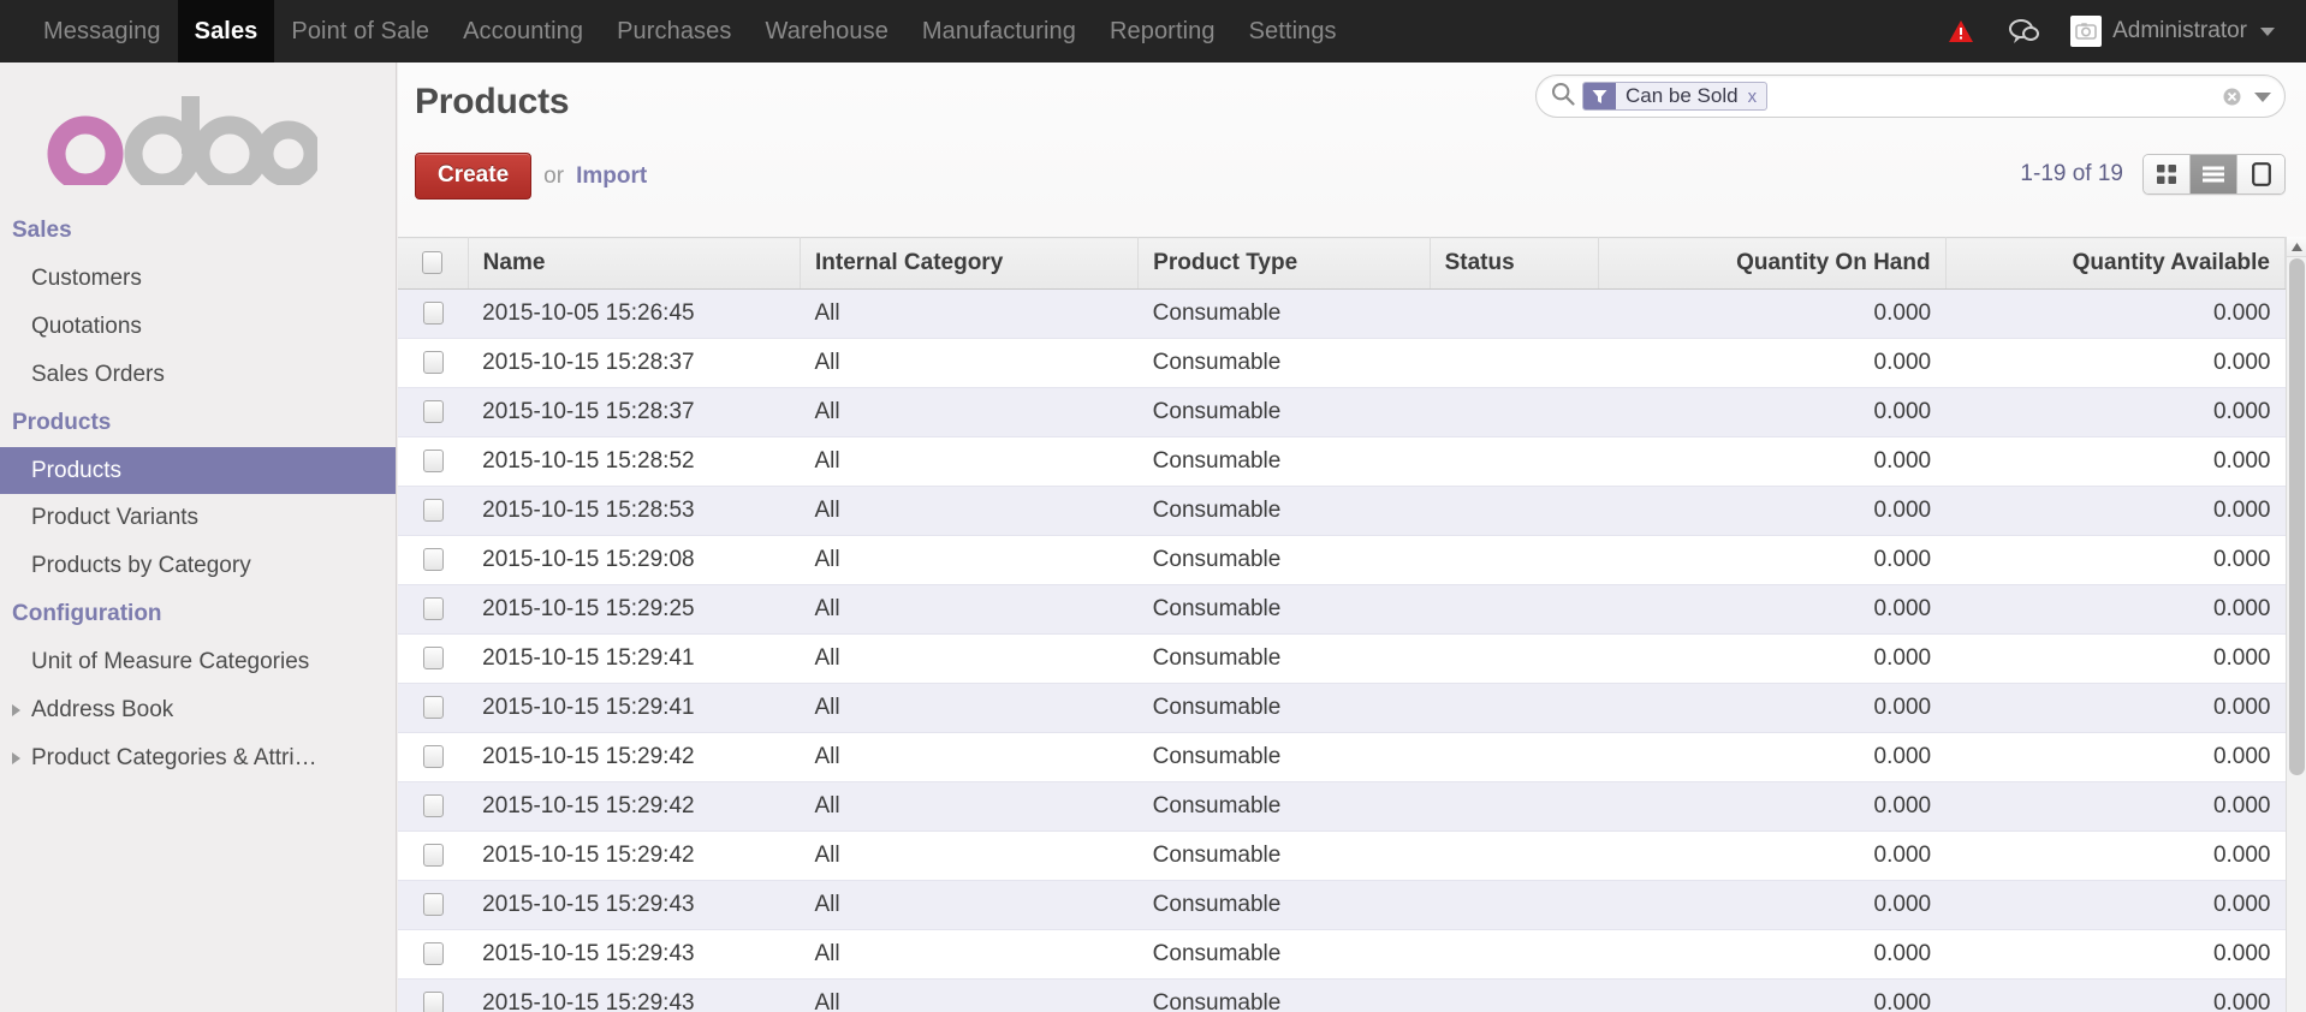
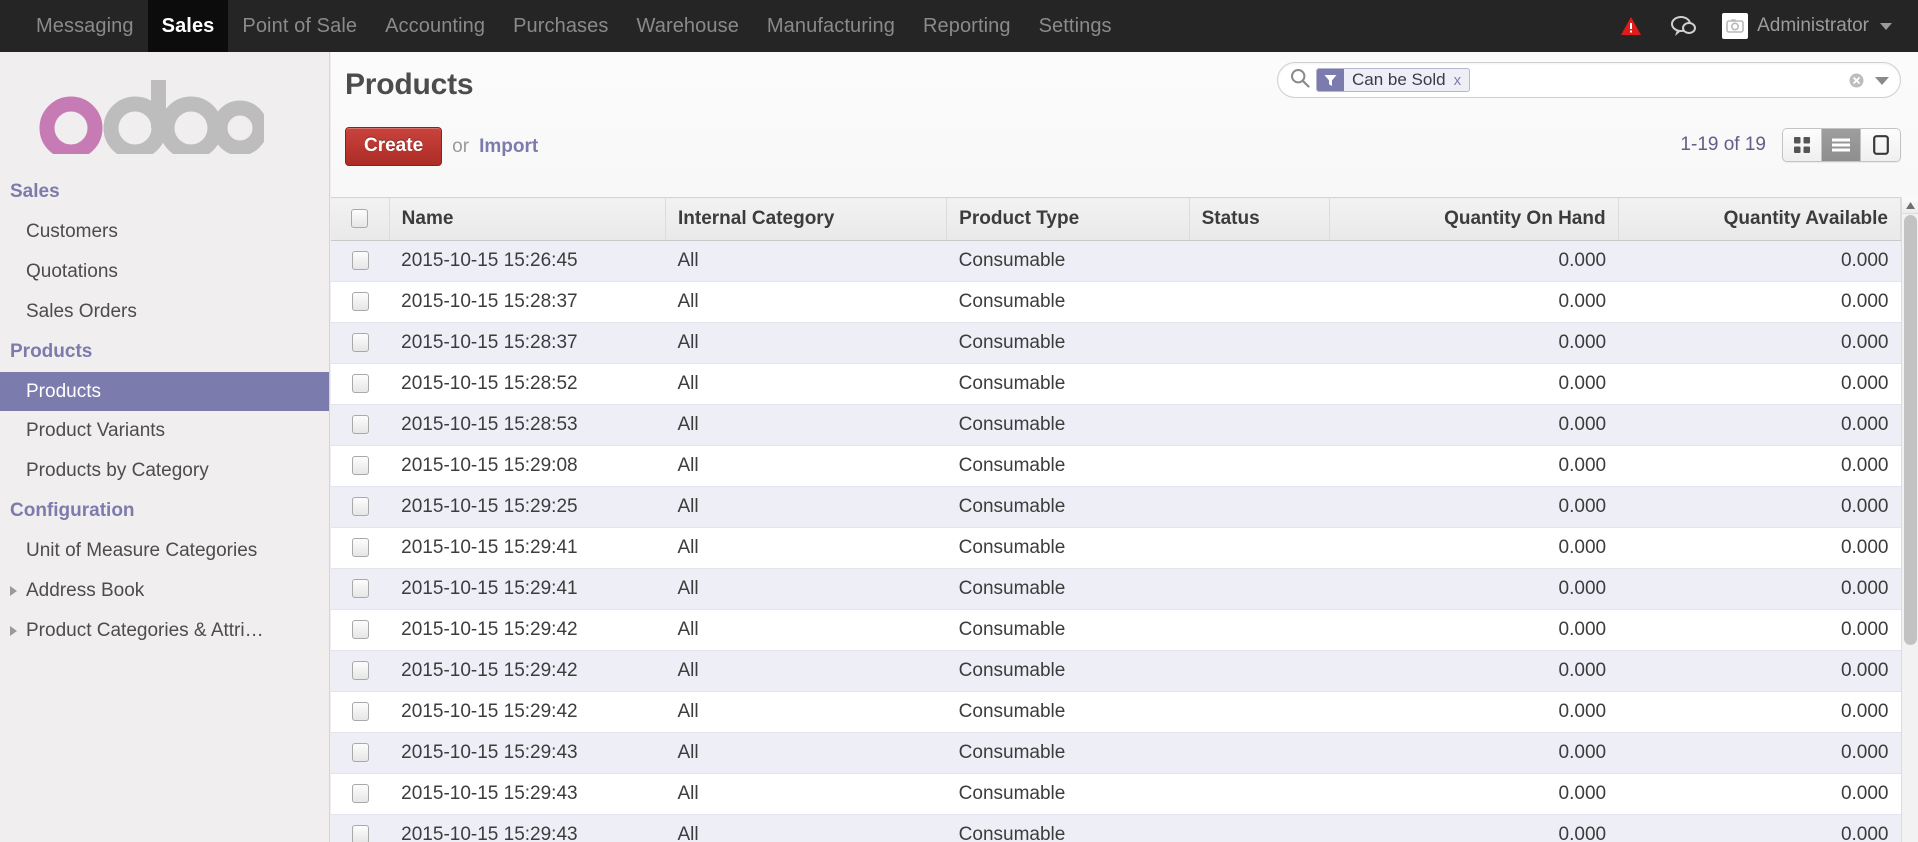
  Messaging
  Sales
  Point of Sale
  Accounting
  Purchases
  Warehouse
  Manufacturing
  Reporting
  Settings
  Administrator
  Sales
  Customers
  Quotations
  Sales Orders
  Products
  Products
  Product Variants
  Products by Category
  Configuration
  Unit of Measure Categories
  Address Book
  Product Categories & Attri…
  Products
  Can be Sold
  x
  Create
  or
  Import
  1-19 of 19
  	Name	Internal Category	Product Type	Status	Quantity On Hand	Quantity Available
- 	2015-10-05 15:26:45	All	Consumable		0.000	0.000
+ 	2015-10-15 15:26:45	All	Consumable		0.000	0.000
  	2015-10-15 15:28:37	All	Consumable		0.000	0.000
  	2015-10-15 15:28:37	All	Consumable		0.000	0.000
  	2015-10-15 15:28:52	All	Consumable		0.000	0.000
  	2015-10-15 15:28:53	All	Consumable		0.000	0.000
  	2015-10-15 15:29:08	All	Consumable		0.000	0.000
  	2015-10-15 15:29:25	All	Consumable		0.000	0.000
  	2015-10-15 15:29:41	All	Consumable		0.000	0.000
  	2015-10-15 15:29:41	All	Consumable		0.000	0.000
  	2015-10-15 15:29:42	All	Consumable		0.000	0.000
  	2015-10-15 15:29:42	All	Consumable		0.000	0.000
  	2015-10-15 15:29:42	All	Consumable		0.000	0.000
  	2015-10-15 15:29:43	All	Consumable		0.000	0.000
  	2015-10-15 15:29:43	All	Consumable		0.000	0.000
  	2015-10-15 15:29:43	All	Consumable		0.000	0.000
